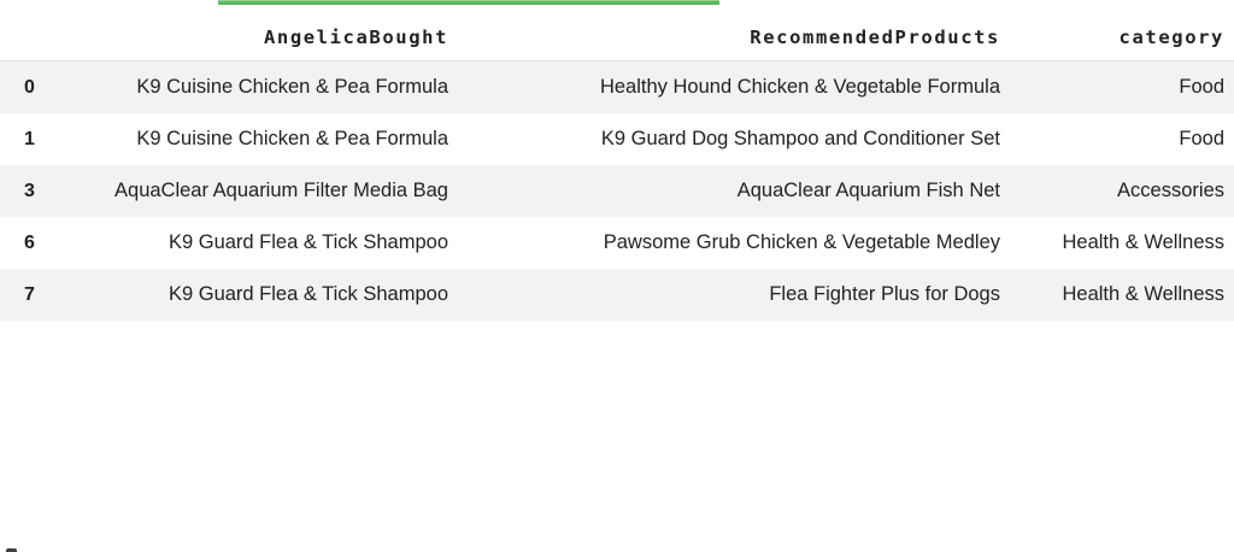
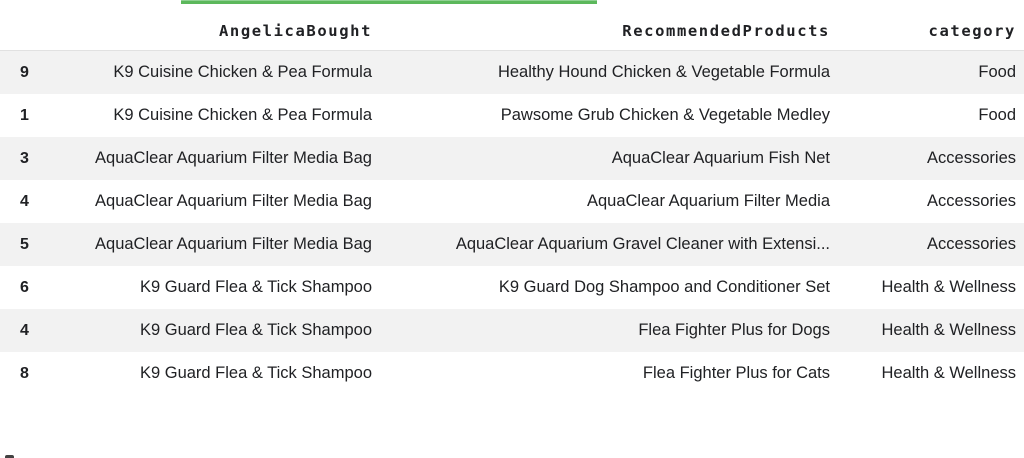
  	AngelicaBought	RecommendedProducts	category
- 0	K9 Cuisine Chicken & Pea Formula	Healthy Hound Chicken & Vegetable Formula	Food
+ 9	K9 Cuisine Chicken & Pea Formula	Healthy Hound Chicken & Vegetable Formula	Food
- 1	K9 Cuisine Chicken & Pea Formula	K9 Guard Dog Shampoo and Conditioner Set	Food
+ 1	K9 Cuisine Chicken & Pea Formula	Pawsome Grub Chicken & Vegetable Medley	Food
  3	AquaClear Aquarium Filter Media Bag	AquaClear Aquarium Fish Net	Accessories
+ 4	AquaClear Aquarium Filter Media Bag	AquaClear Aquarium Filter Media	Accessories
+ 5	AquaClear Aquarium Filter Media Bag	AquaClear Aquarium Gravel Cleaner with Extensi...	Accessories
- 6	K9 Guard Flea & Tick Shampoo	Pawsome Grub Chicken & Vegetable Medley	Health & Wellness
+ 6	K9 Guard Flea & Tick Shampoo	K9 Guard Dog Shampoo and Conditioner Set	Health & Wellness
- 7	K9 Guard Flea & Tick Shampoo	Flea Fighter Plus for Dogs	Health & Wellness
+ 4	K9 Guard Flea & Tick Shampoo	Flea Fighter Plus for Dogs	Health & Wellness
+ 8	K9 Guard Flea & Tick Shampoo	Flea Fighter Plus for Cats	Health & Wellness
